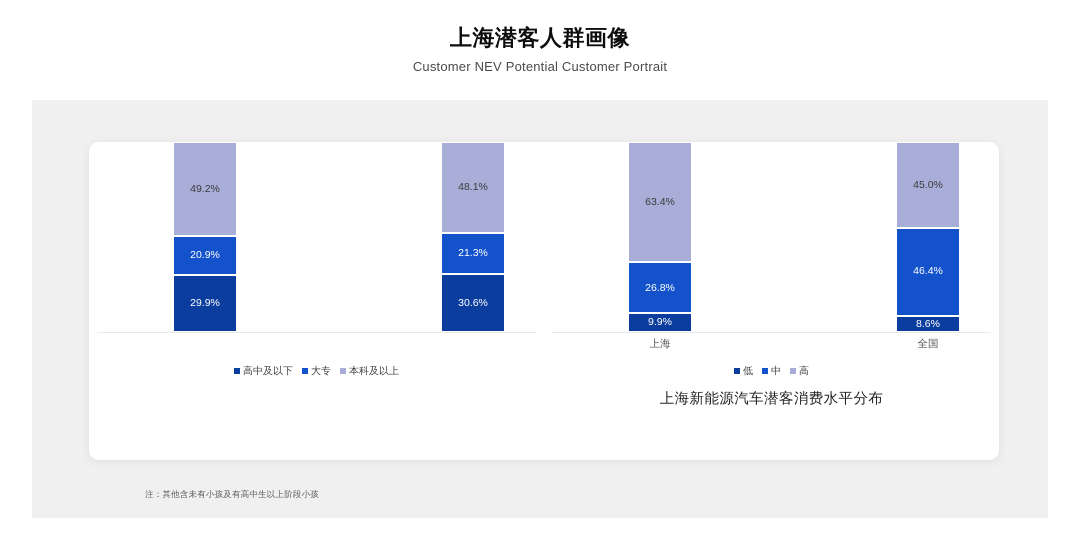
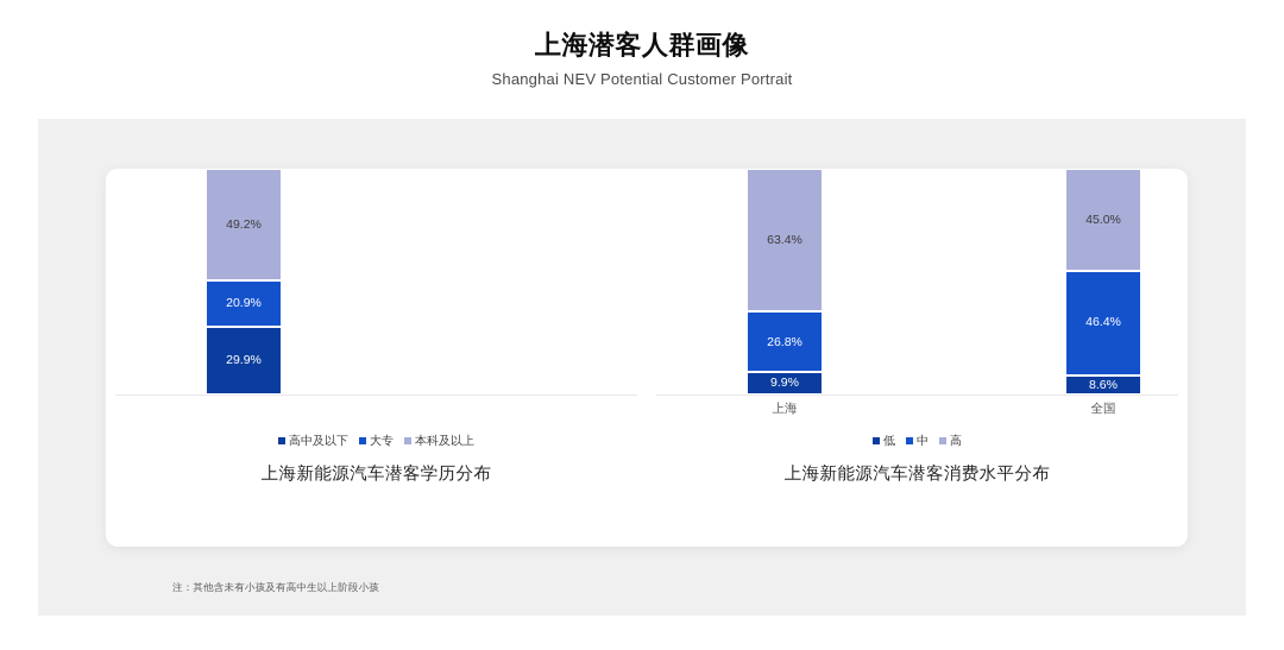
  上海潜客人群画像
- Customer NEV Potential Customer Portrait
+ Shanghai NEV Potential Customer Portrait
  49.2%
  20.9%
  29.9%
- 48.1%
- 21.3%
- 30.6%
  高中及以下
  大专
  本科及以上
+ 上海新能源汽车潜客学历分布
  63.4%
  26.8%
  9.9%
  45.0%
  46.4%
  8.6%
  上海
  全国
  低
  中
  高
  上海新能源汽车潜客消费水平分布
  注：其他含未有小孩及有高中生以上阶段小孩
